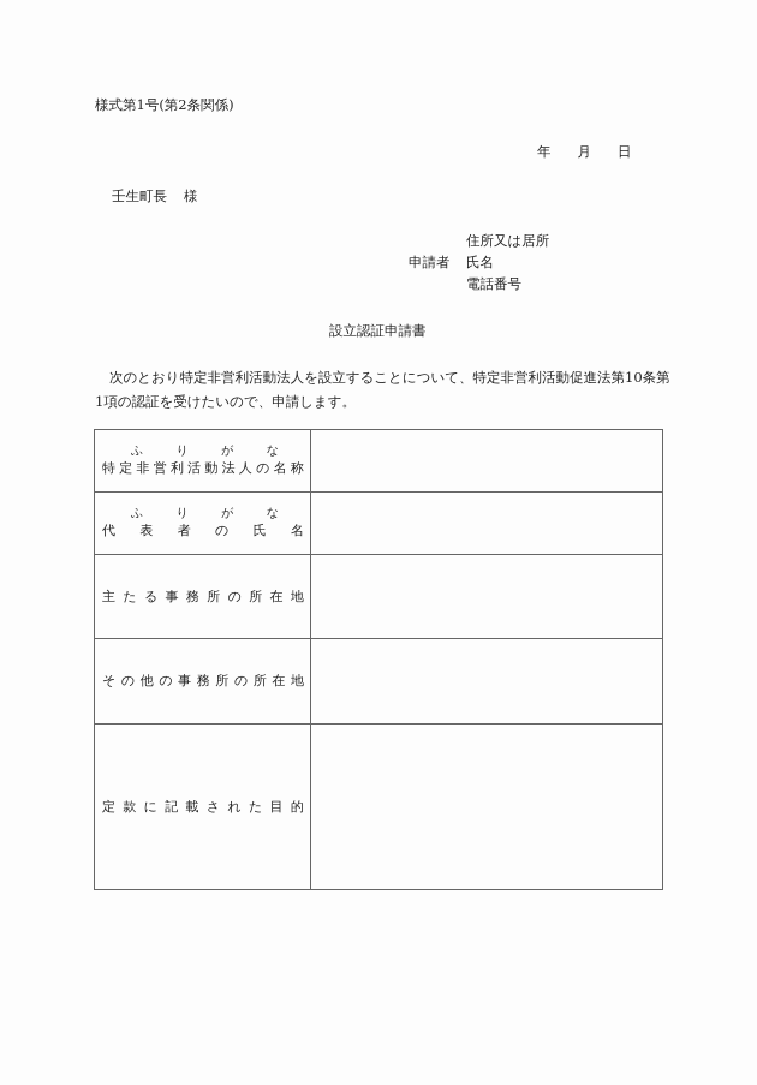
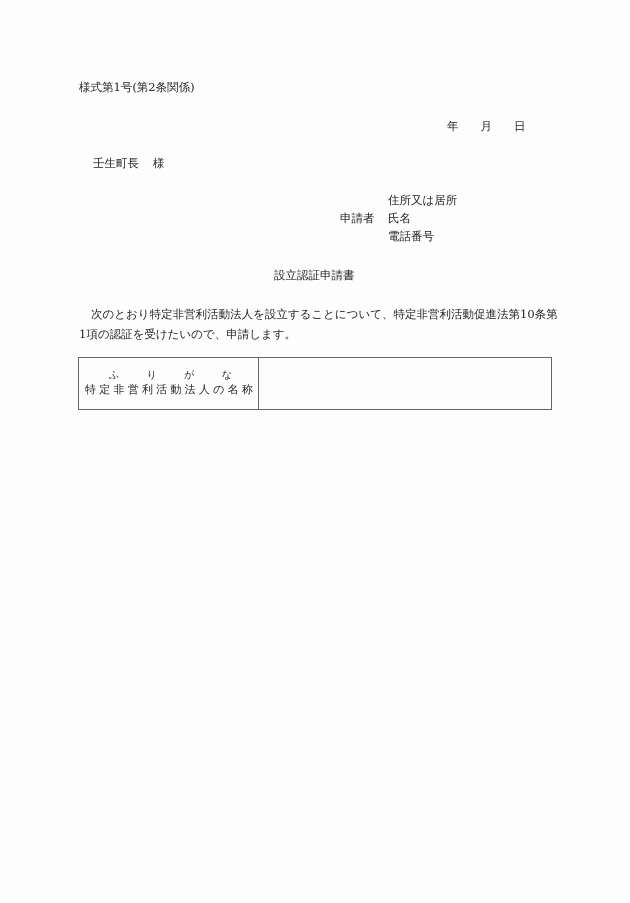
  様式第1号(第2条関係)
  年 月 日
  壬生町長 様
  住所又は居所
  申請者
  氏名
  電話番号
  設立認証申請書
  次のとおり特定非営利活動法人を設立することについて、特定非営利活動促進法第10条第1項の認証を受けたいので、申請します。
  ふ り が な 特 定 非 営 利 活 動 法 人 の 名 称
- ふ り が な 代 表 者 の 氏 名
- 主 た る 事 務 所 の 所 在 地
- そ の 他 の 事 務 所 の 所 在 地
- 定 款 に 記 載 さ れ た 目 的
